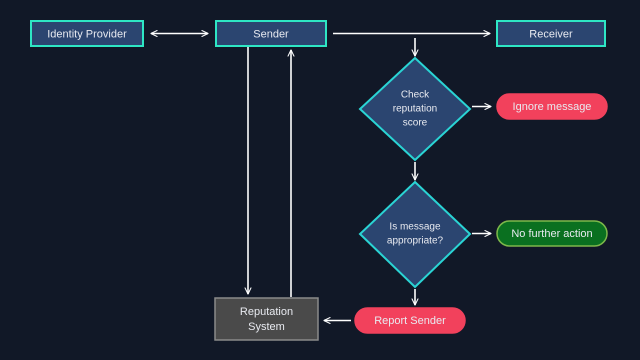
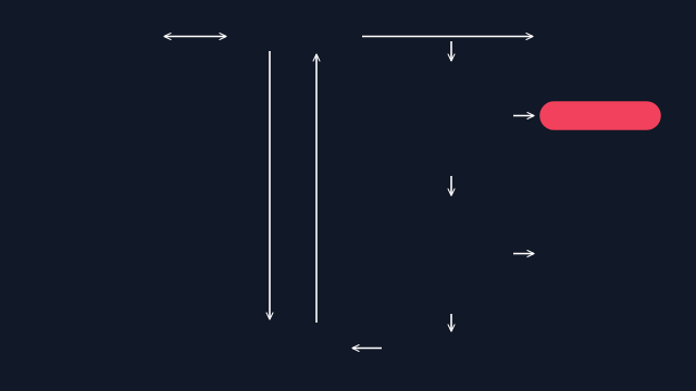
- Identity Provider
- Sender
- Receiver
- Check
- reputation
- score
- Is message
- appropriate?
- Ignore message
- No further action
- Report Sender
- Reputation
- System
